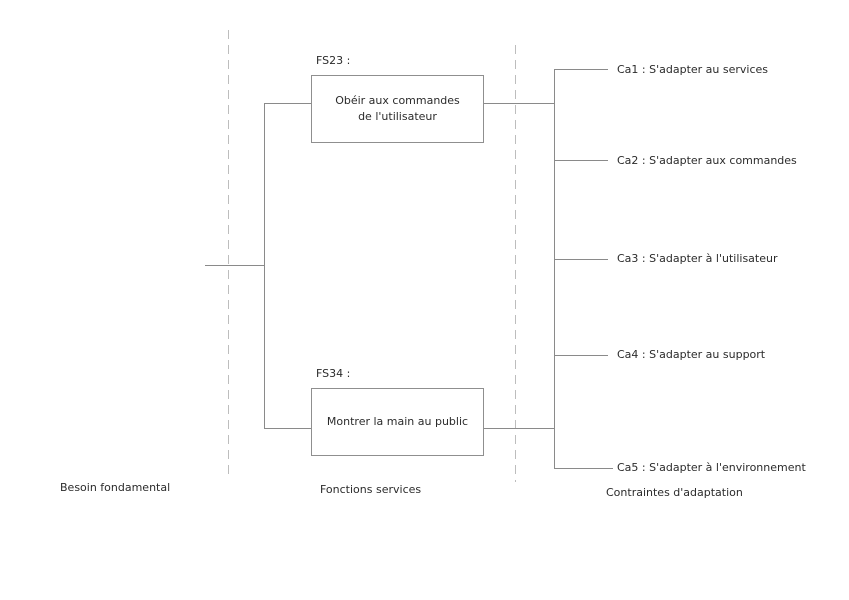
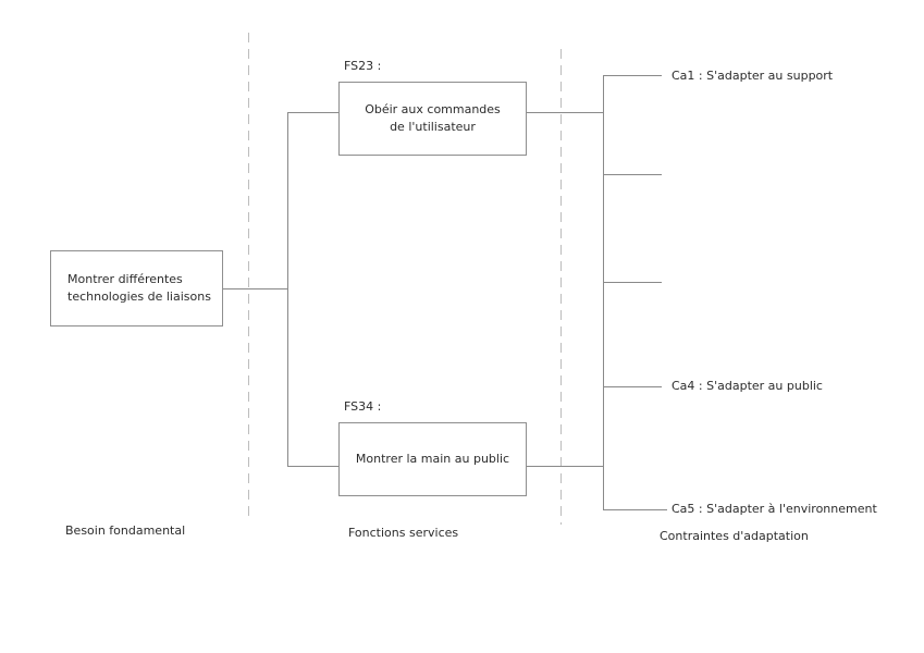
+ Montrer différentes
+ technologies de liaisons
  FS23 :
  Obéir aux commandes
  de l'utilisateur
  FS34 :
  Montrer la main au public
- Ca1 : S'adapter au services
+ Ca1 : S'adapter au support
- Ca2 : S'adapter aux commandes
- Ca3 : S'adapter à l'utilisateur
- Ca4 : S'adapter au support
+ Ca4 : S'adapter au public
  Ca5 : S'adapter à l'environnement
  Besoin fondamental
  Fonctions services
  Contraintes d'adaptation
